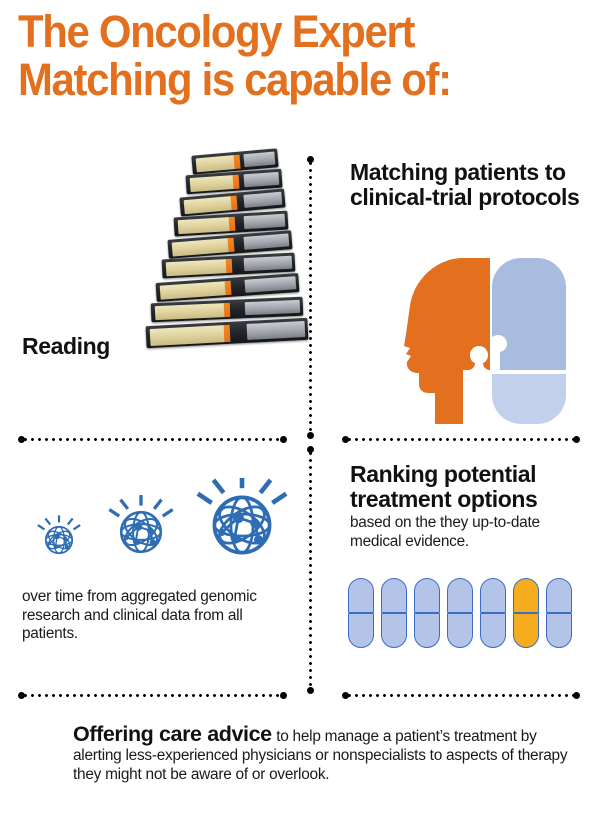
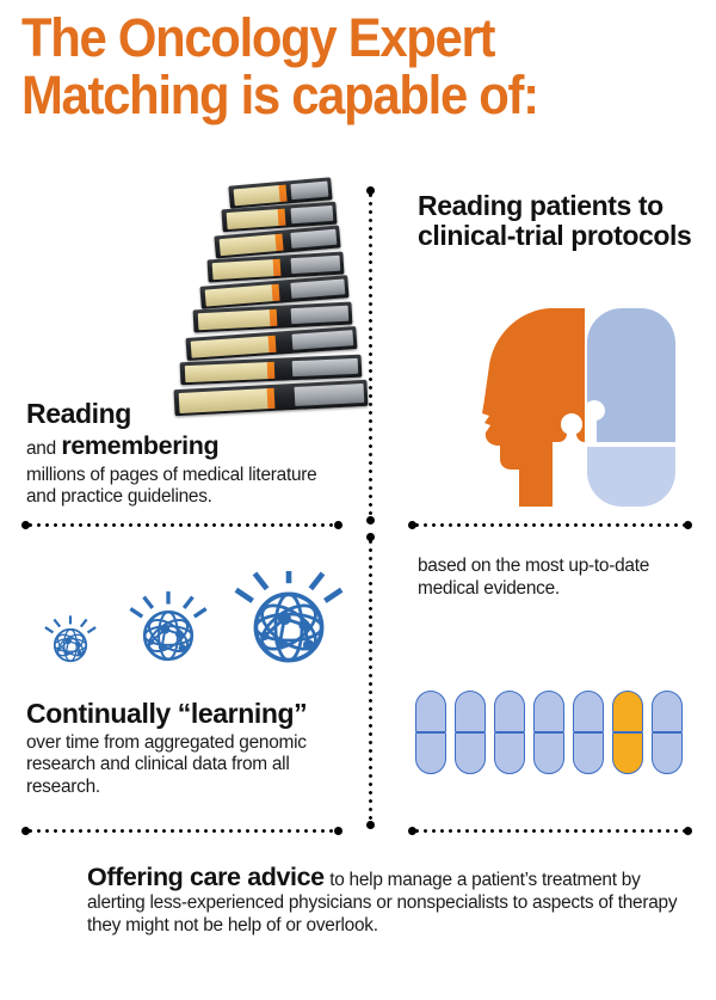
  The Oncology Expert Matching is capable of:
  Reading
+ and remembering
+ millions of pages of medical literature and practice guidelines.
- Matching patients to clinical-trial protocols
+ Reading patients to clinical-trial protocols
+ Continually “learning”
- over time from aggregated genomic research and clinical data from all patients.
+ over time from aggregated genomic research and clinical data from all research.
- Ranking potential treatment options
- based on the they up-to-date medical evidence.
+ based on the most up-to-date medical evidence.
- Offering care advice to help manage a patient’s treatment by alerting less-experienced physicians or nonspecialists to aspects of therapy they might not be aware of or overlook.
+ Offering care advice to help manage a patient’s treatment by alerting less-experienced physicians or nonspecialists to aspects of therapy they might not be help of or overlook.
